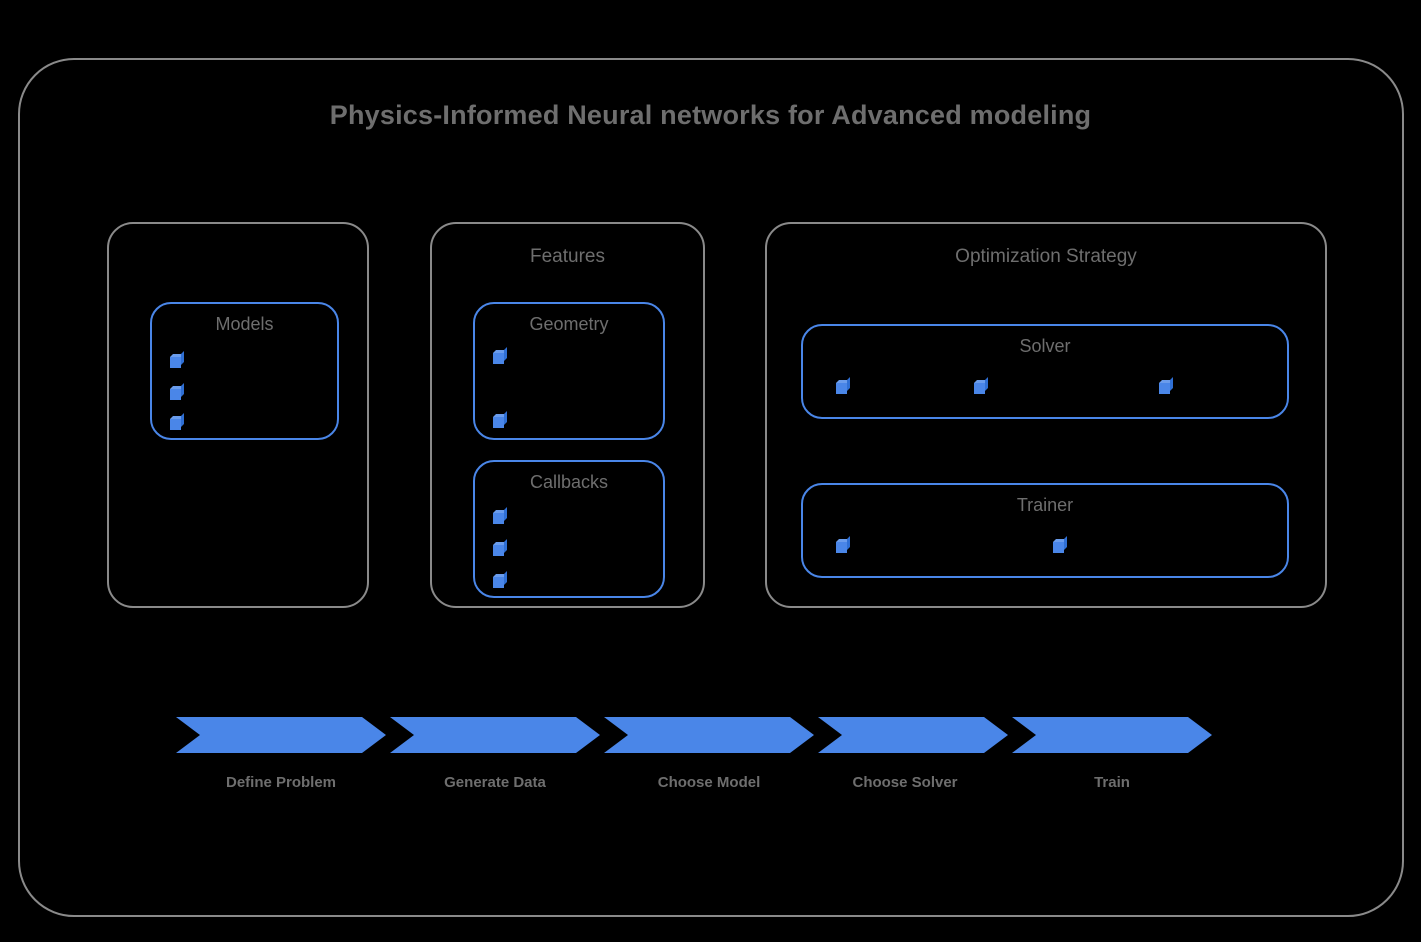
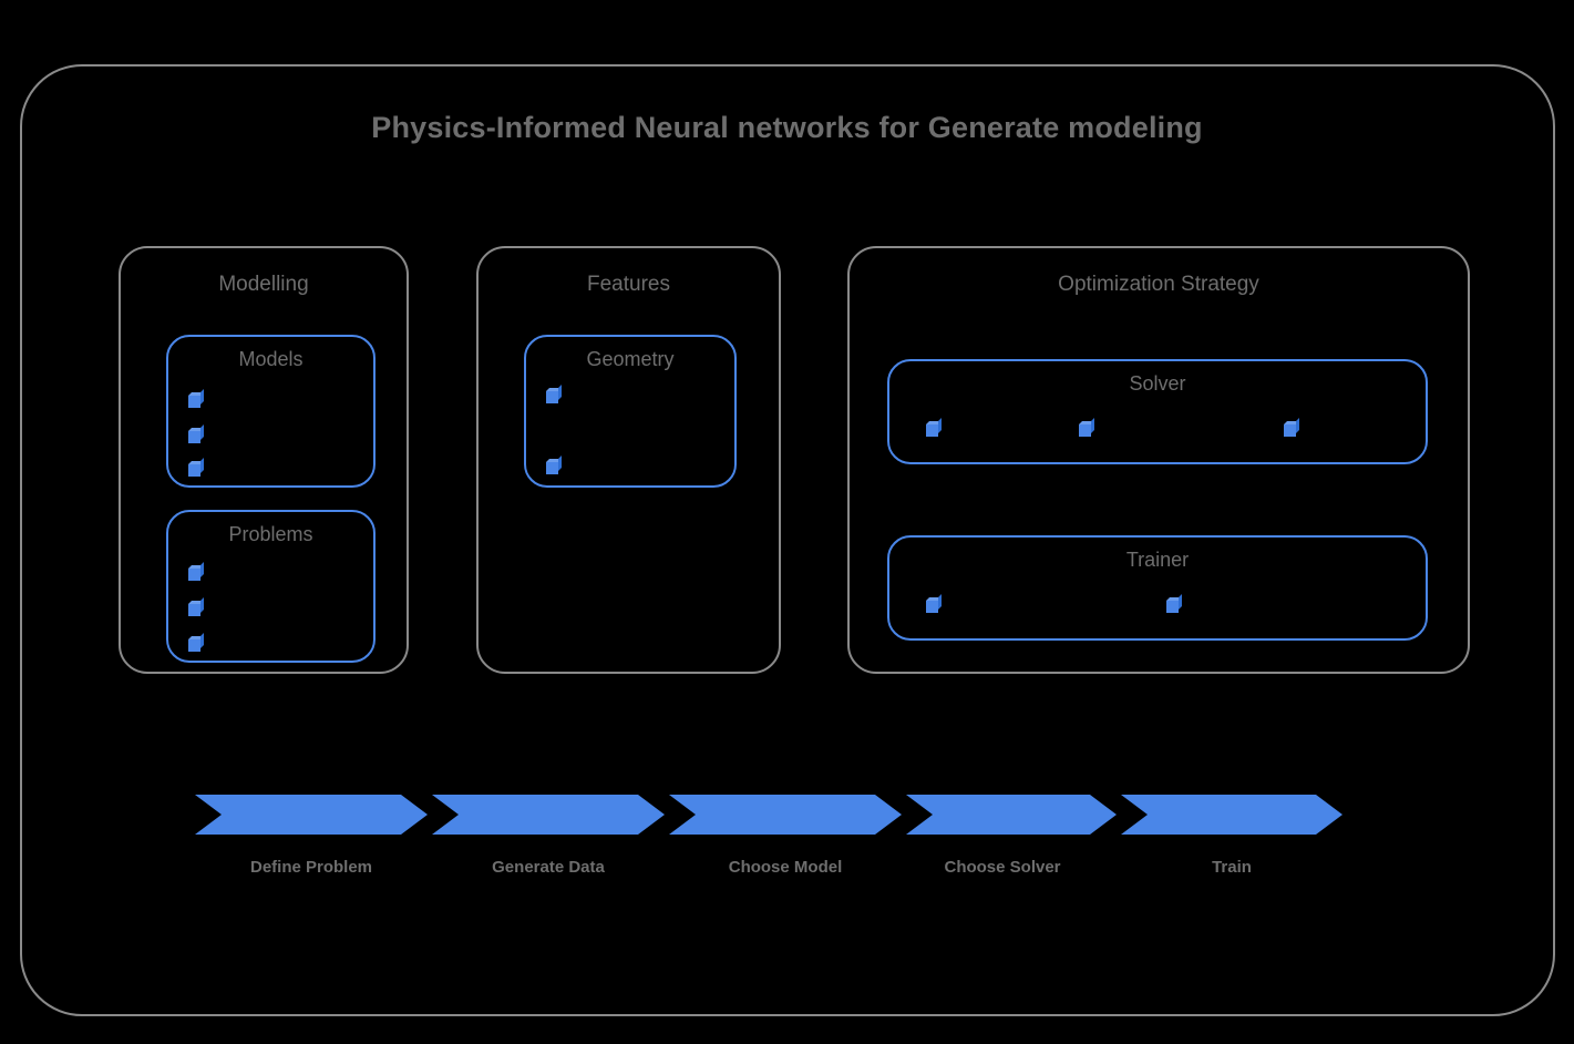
- Physics-Informed Neural networks for Advanced modeling
+ Physics-Informed Neural networks for Generate modeling
+ Modelling
  Models
+ Problems
  Features
  Geometry
- Callbacks
  Optimization Strategy
  Solver
  Trainer
  Define Problem
  Generate Data
  Choose Model
  Choose Solver
  Train
